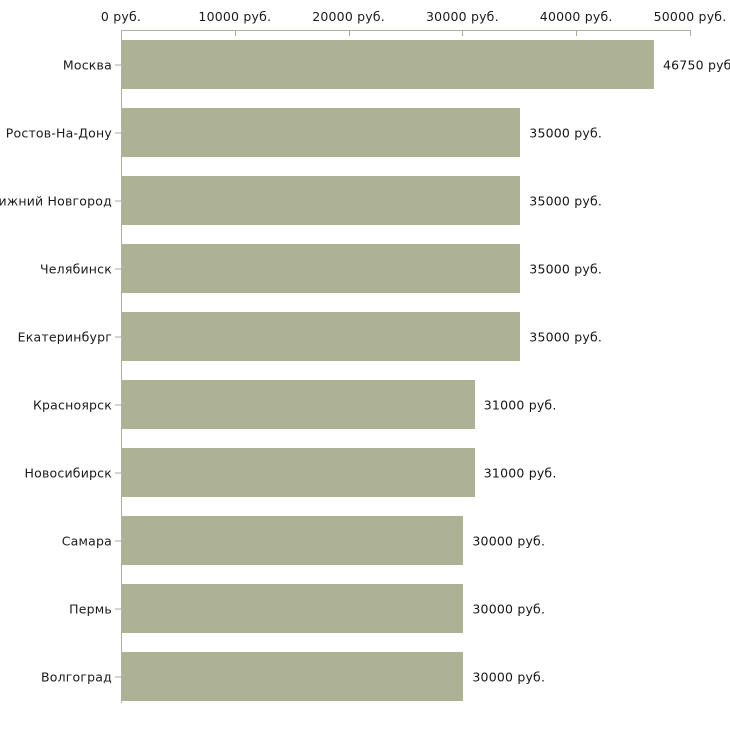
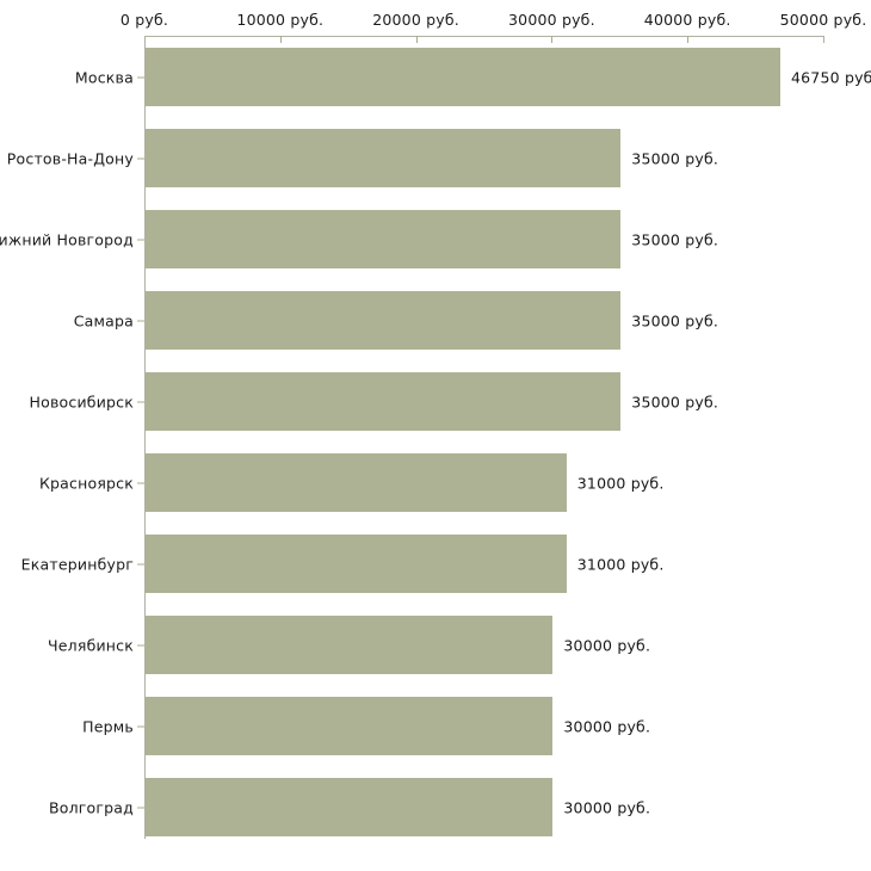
  0 руб.
  10000 руб.
  20000 руб.
  30000 руб.
  40000 руб.
  50000 руб.
  Москва
  46750 руб
  Ростов-На-Дону
  35000 руб.
  ижний Новгород
  35000 руб.
- Челябинск
+ Самара
  35000 руб.
- Екатеринбург
+ Новосибирск
  35000 руб.
  Красноярск
  31000 руб.
- Новосибирск
+ Екатеринбург
  31000 руб.
- Самара
+ Челябинск
  30000 руб.
  Пермь
  30000 руб.
  Волгоград
  30000 руб.
